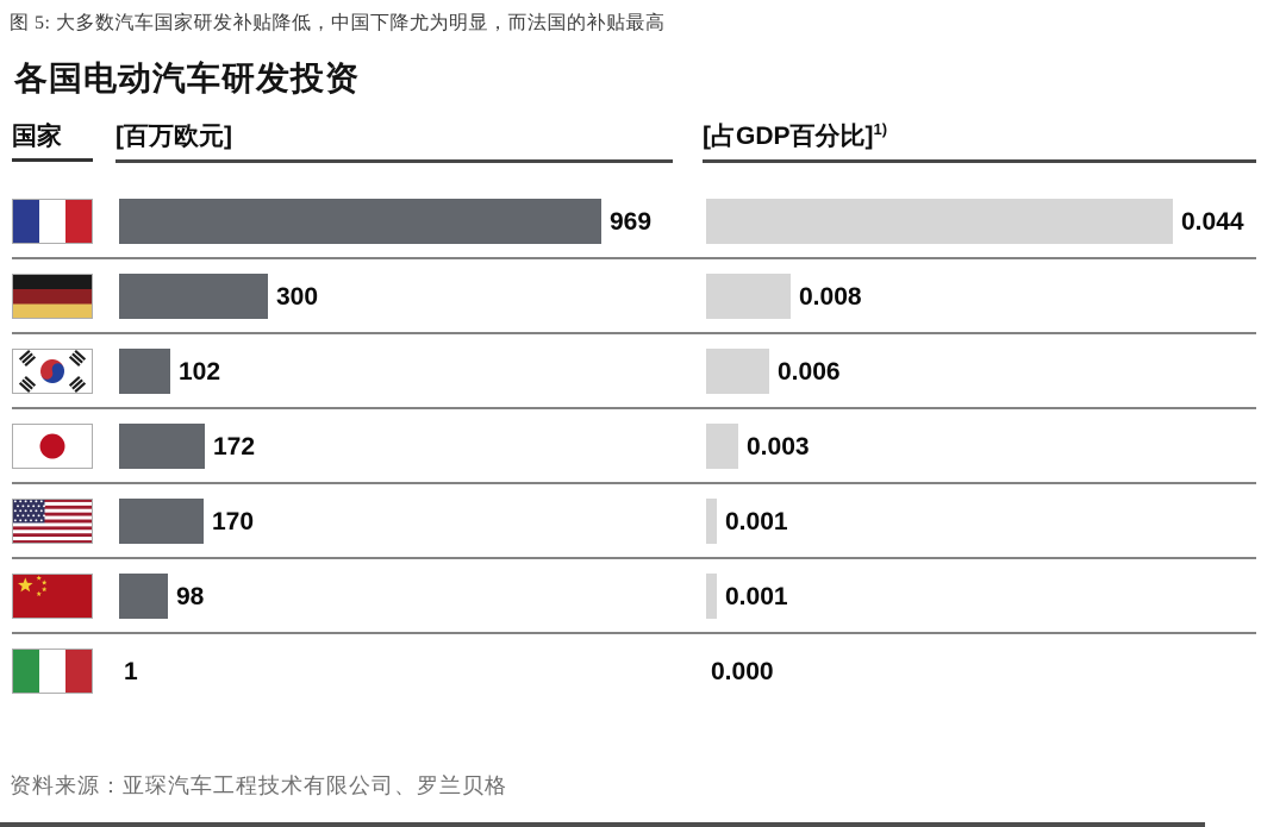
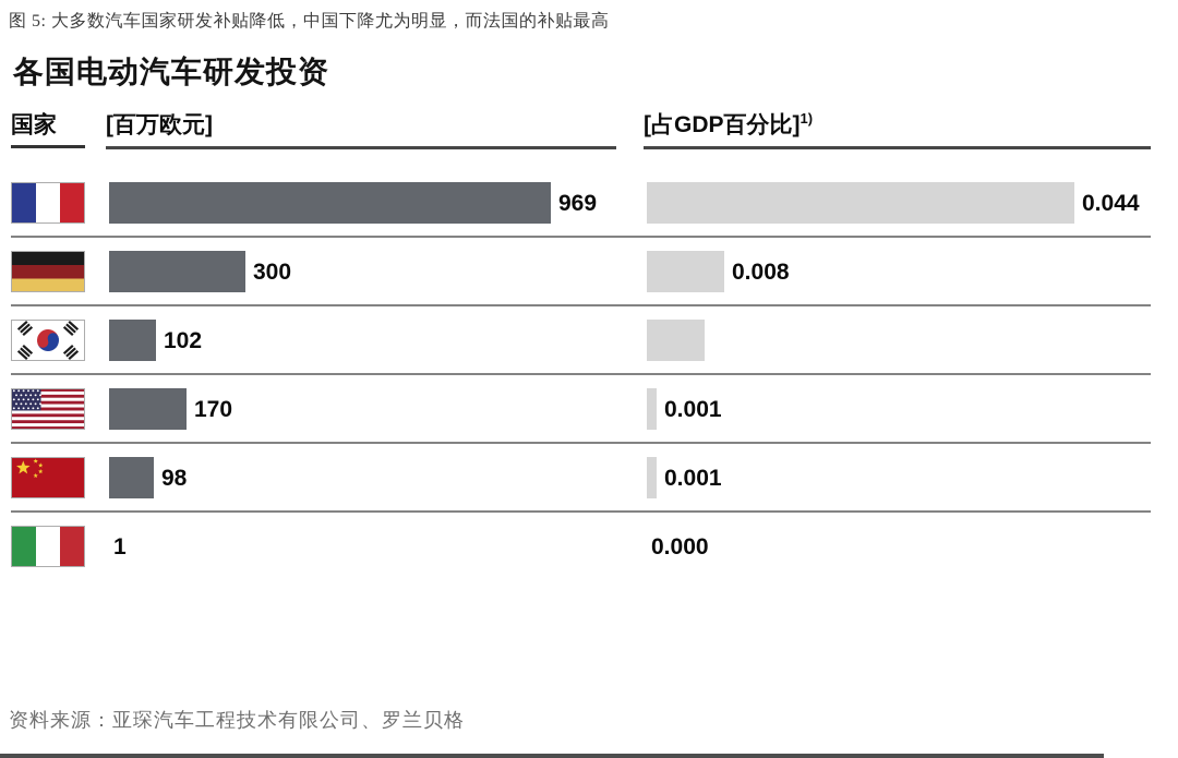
  图 5: 大多数汽车国家研发补贴降低，中国下降尤为明显，而法国的补贴最高
  各国电动汽车研发投资
  国家
  [百万欧元]
  [占GDP百分比]1)
  969
  0.044
  300
  0.008
  102
- 0.006
- 172
- 0.003
  170
  0.001
  98
  0.001
  1
  0.000
  资料来源：亚琛汽车工程技术有限公司、罗兰贝格
